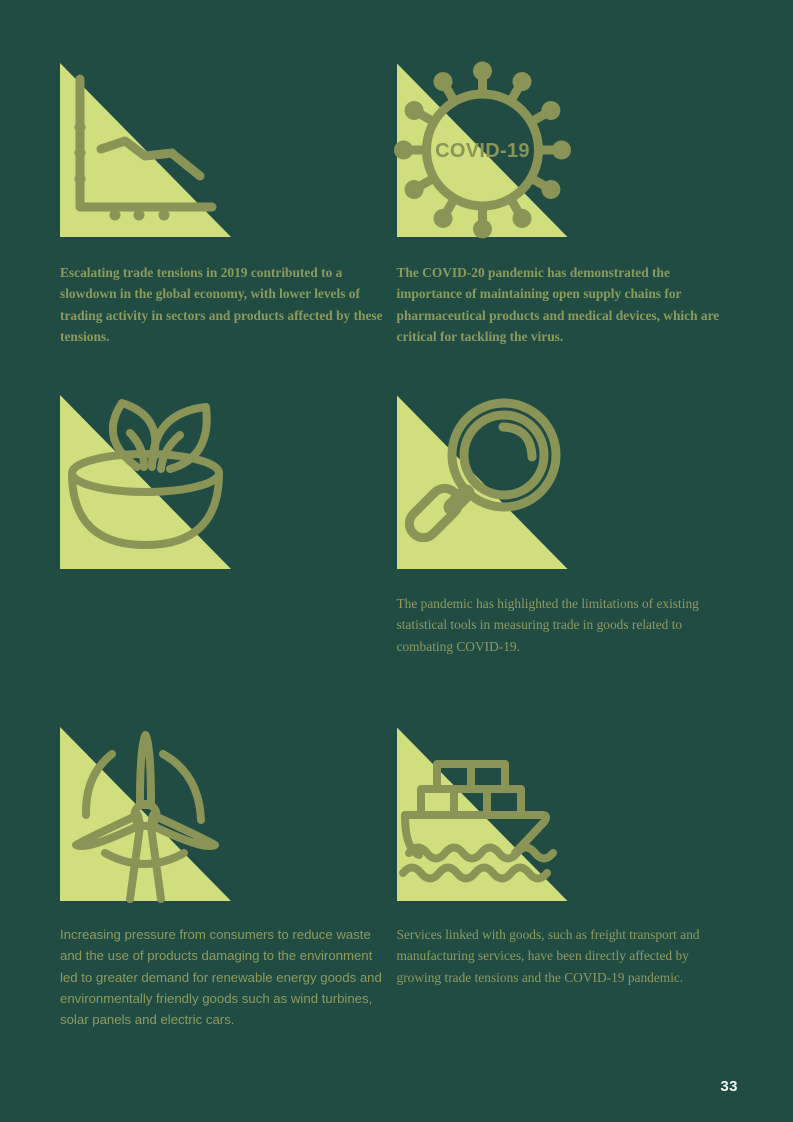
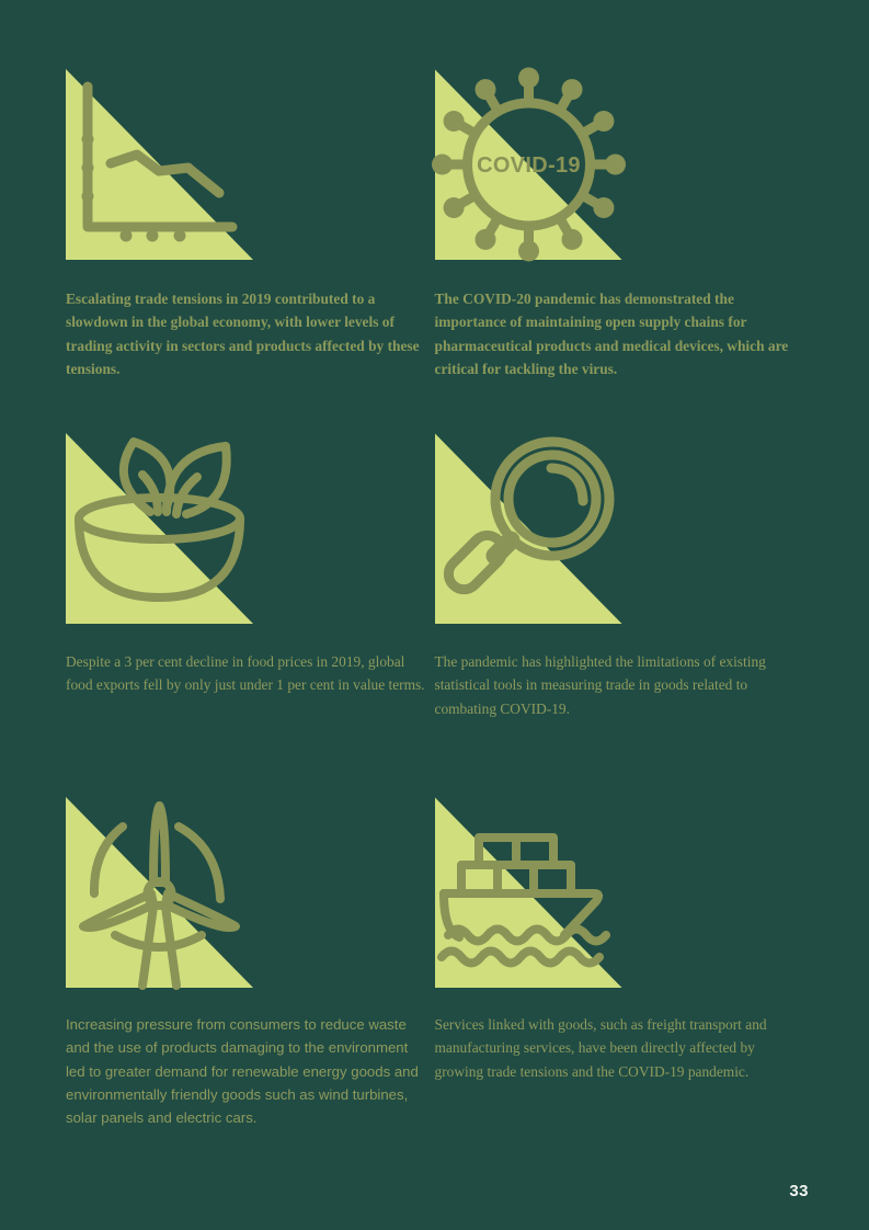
  Escalating trade tensions in 2019 contributed to a slowdown in the global economy, with lower levels of trading activity in sectors and products affected by these tensions.
  COVID-19
  The COVID-20 pandemic has demonstrated the importance of maintaining open supply chains for pharmaceutical products and medical devices, which are critical for tackling the virus.
+ Despite a 3 per cent decline in food prices in 2019, global food exports fell by only just under 1 per cent in value terms.
  The pandemic has highlighted the limitations of existing statistical tools in measuring trade in goods related to combating COVID-19.
  Increasing pressure from consumers to reduce waste and the use of products damaging to the environment led to greater demand for renewable energy goods and environmentally friendly goods such as wind turbines, solar panels and electric cars.
  Services linked with goods, such as freight transport and manufacturing services, have been directly affected by growing trade tensions and the COVID-19 pandemic.
  33
